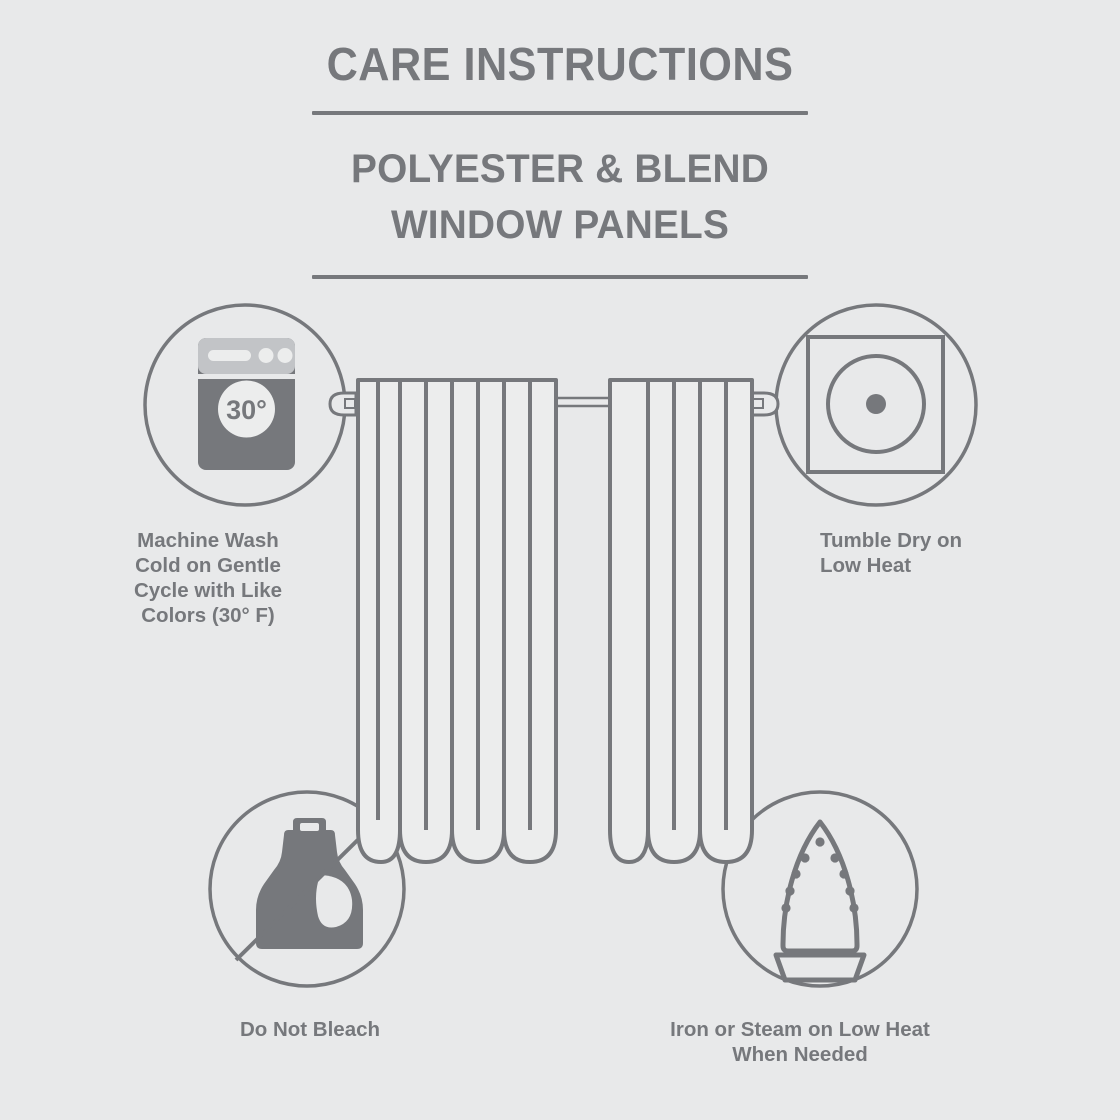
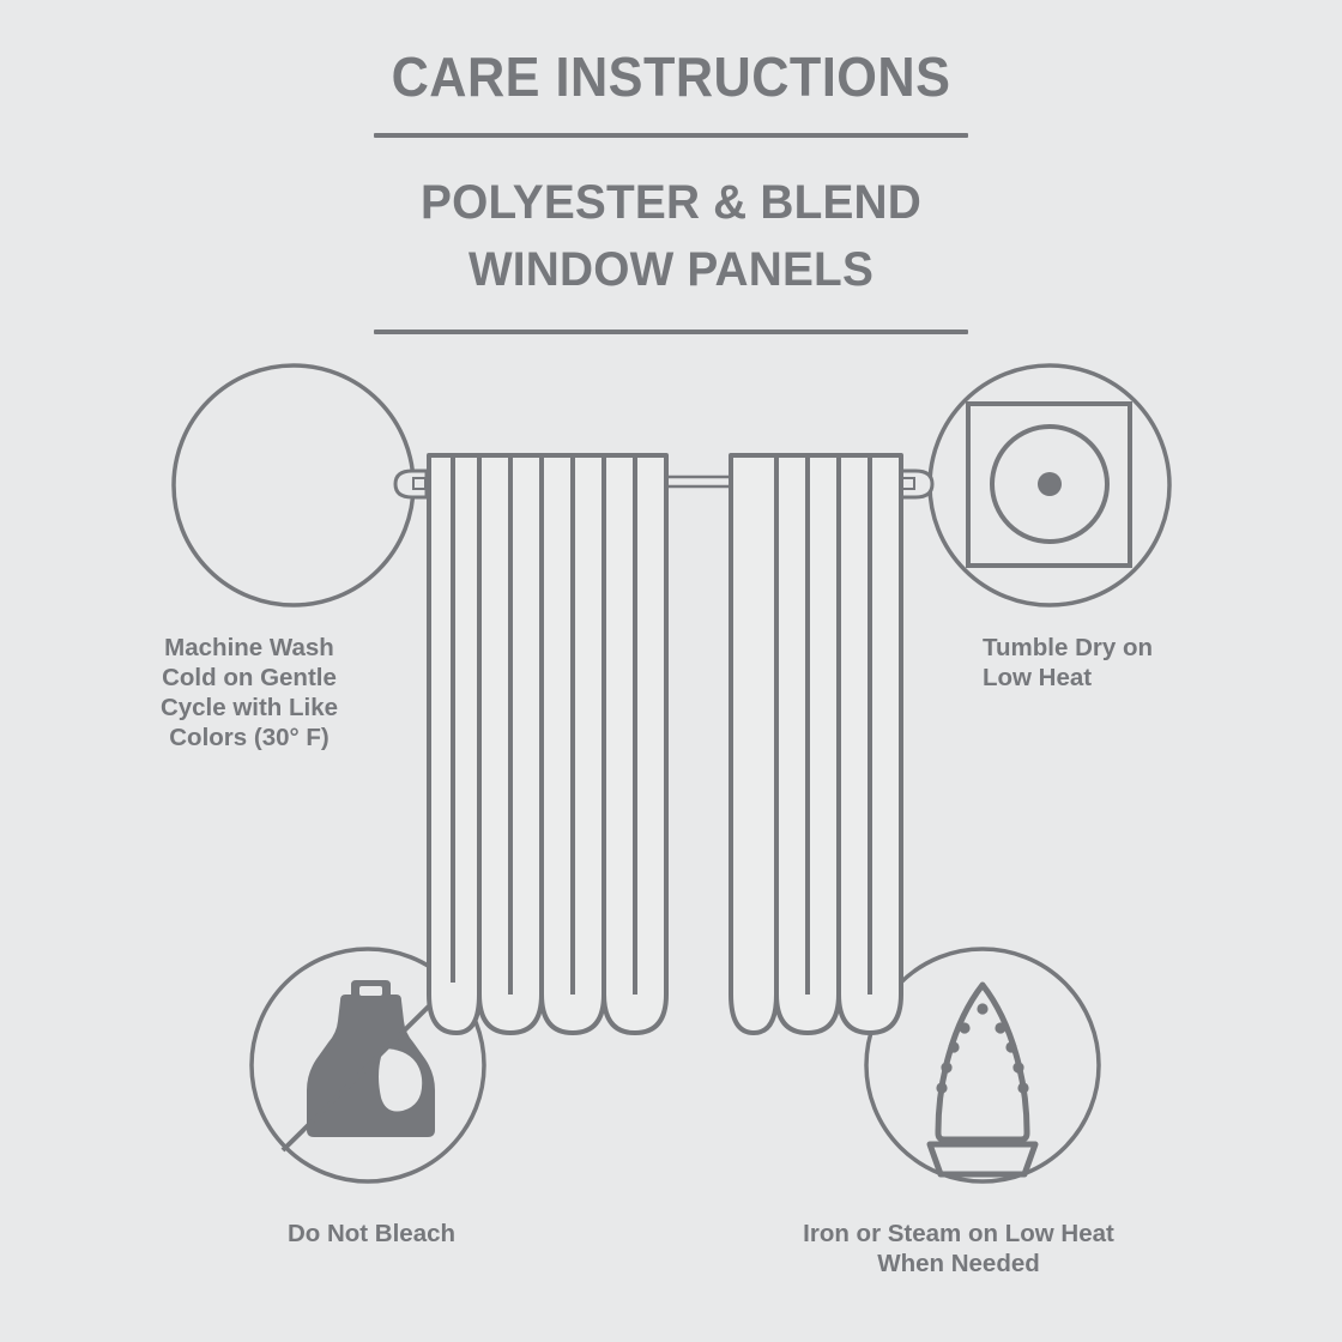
  CARE INSTRUCTIONS
  POLYESTER & BLEND
  WINDOW PANELS
- 30°
  Machine Wash
  Cold on Gentle
  Cycle with Like
  Colors (30° F)
  Tumble Dry on
  Low Heat
  Do Not Bleach
  Iron or Steam on Low Heat
  When Needed
